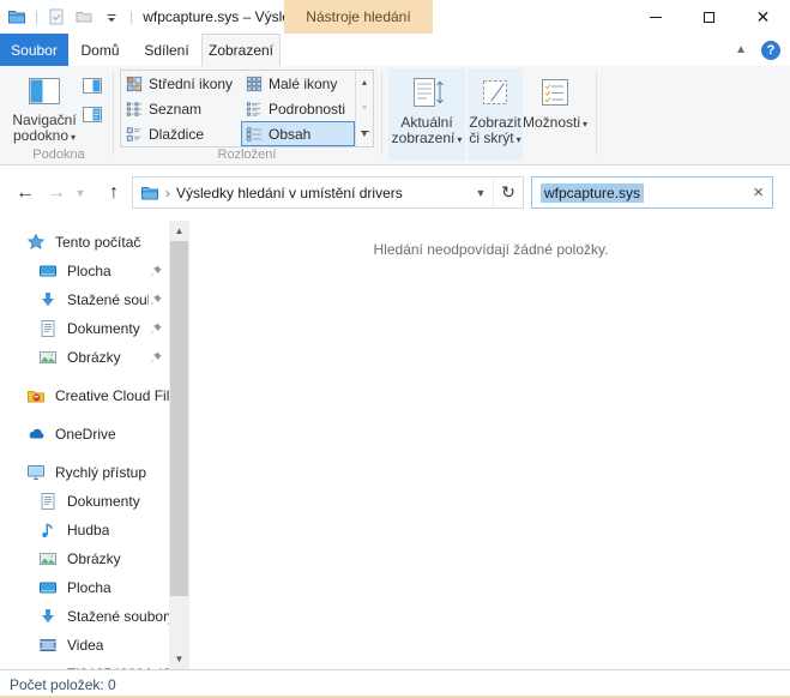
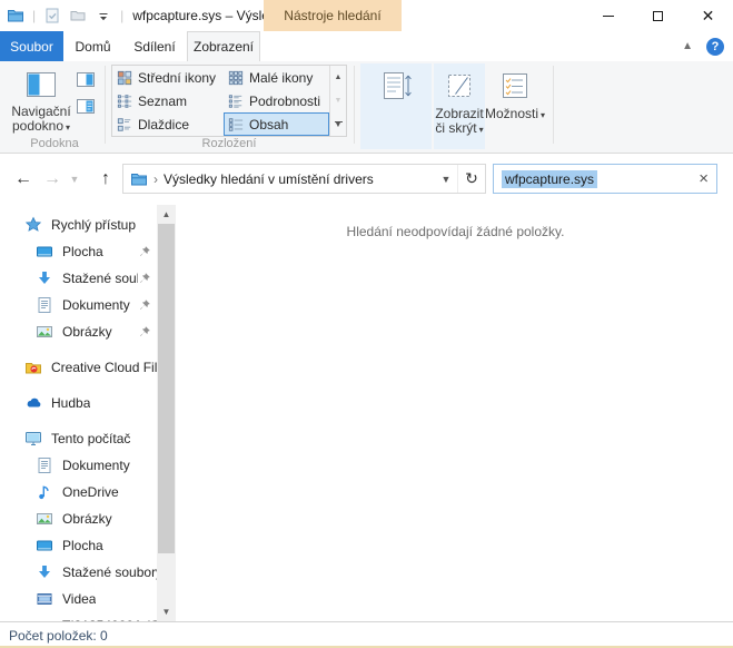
  |
  |
  wfpcapture.sys – Výsl
  Nástroje hledání
  ✕
  Soubor
  Domů
  Sdílení
  Zobrazení
  ▲
  ?
  Navigační podokno ▾
  Podokna
  Střední ikony
  Seznam
  Dlaždice
  Malé ikony
  Podrobnosti
  Obsah
  Rozložení
- Aktuální zobrazení ▾
  Zobrazit či skrýt ▾
  Možnosti ▾
  ←
  →
  ▼
  ↑
  ›
  Výsledky hledání v umístění drivers
  ▼
  ↻
  wfpcapture.sys
  ×
- Tento počítač
+ Rychlý přístup
  Plocha
  Stažené sou
  Dokumenty
  Obrázky
  Creative Cloud Fi
- OneDrive
+ Hudba
- Rychlý přístup
+ Tento počítač
  Dokumenty
- Hudba
+ OneDrive
  Obrázky
  Plocha
  Stažené soubor
  Videa
  ▲
  ▼
  Hledání neodpovídají žádné položky.
  Počet položek: 0
